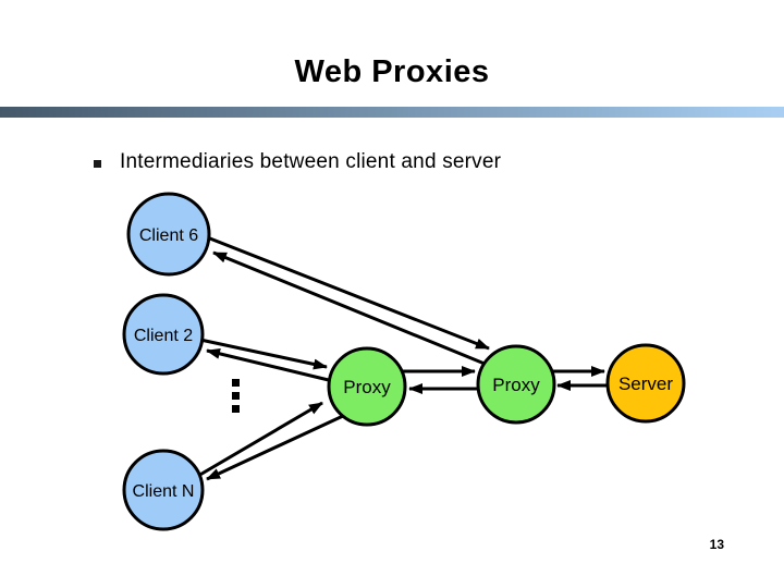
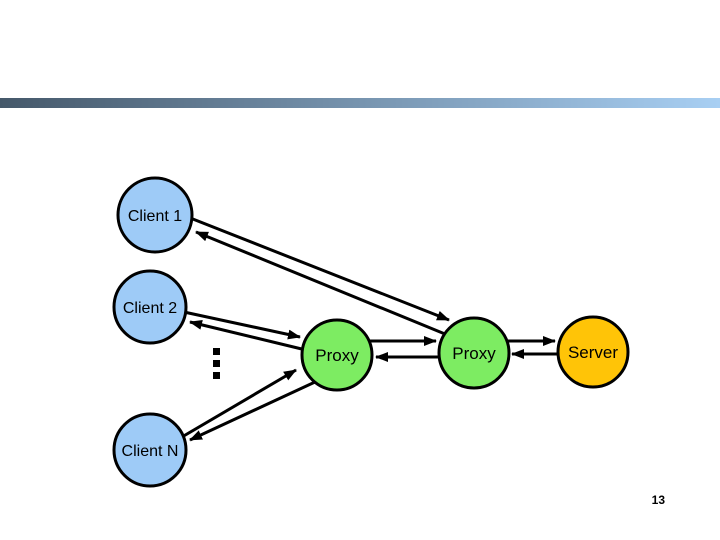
- Web Proxies
- Intermediaries between client and server
- Client 6
+ Client 1
  Client 2
  Client N
  Proxy
  Proxy
  Server
  13
